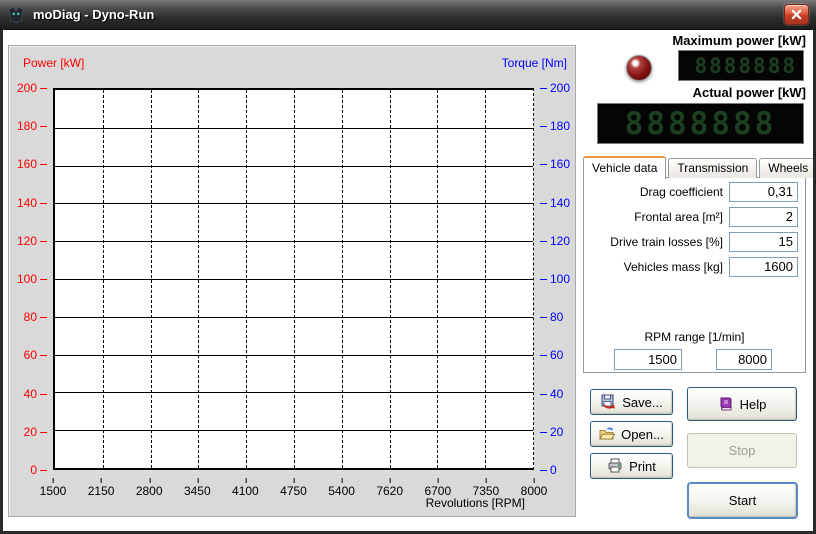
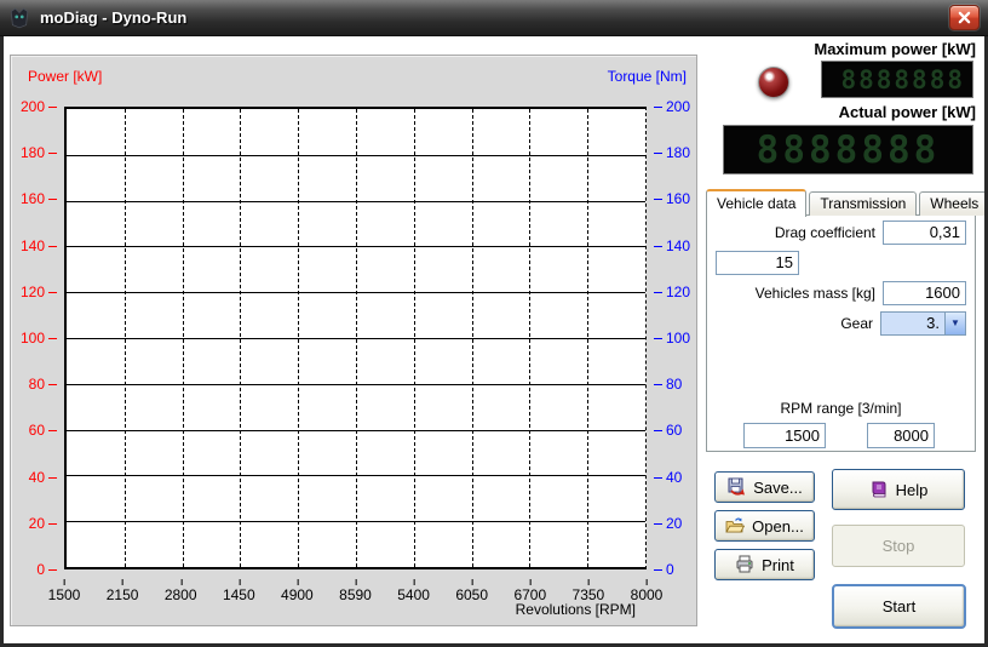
  moDiag - Dyno-Run
  Power [kW]
  Torque [Nm]
  200
  180
  160
  140
  120
  100
  80
  60
  40
  20
  0
  200
  180
  160
  140
  120
  100
  80
  60
  40
  20
  0
  1500
  2150
  2800
- 3450
+ 1450
- 4100
+ 4900
- 4750
+ 8590
  5400
- 7620
+ 6050
  6700
  7350
  8000
  Revolutions [RPM]
  Maximum power [kW]
  8888888
  Actual power [kW]
  8888888
  Vehicle data
  Transmission
  Wheels
  Drag coefficient
  0,31
- Frontal area [m²]
- 2
- Drive train losses [%]
  15
  Vehicles mass [kg]
  1600
+ Gear
+ 3.
+ ▼
- RPM range [1/min]
+ RPM range [3/min]
  1500
  8000
  Save...
  Open...
  Print
  Help
  Stop
  Start
